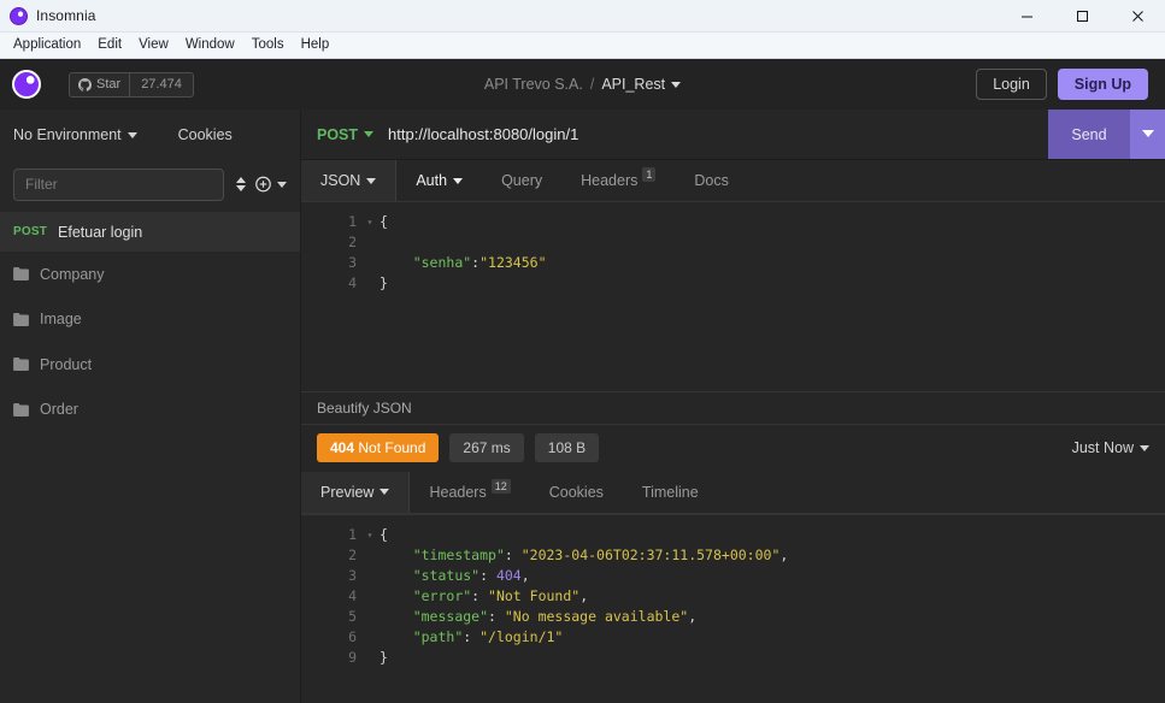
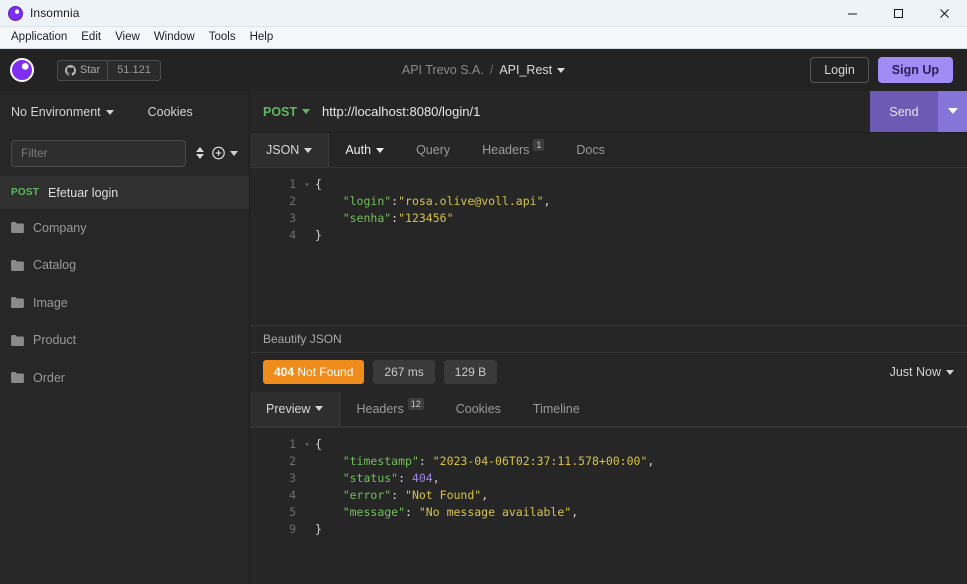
  Insomnia
  Application
  Edit
  View
  Window
  Tools
  Help
  Star
- 27.474
+ 51.121
  API Trevo S.A.
  /
  API_Rest
  Login
  Sign Up
  No Environment
  Cookies
  Filter
  POST
  Efetuar login
  Company
+ Catalog
  Image
  Product
  Order
  POST
  http://localhost:8080/login/1
  Send
  JSON
  Auth
  Query
  Headers
  1
  Docs
  1
  ▾
  {
  2
+ "login":"rosa.olive@voll.api",
  3
  "senha":"123456"
  4
  }
  Beautify JSON
  404 Not Found
  267 ms
- 108 B
+ 129 B
  Just Now
  Preview
  Headers
  12
  Cookies
  Timeline
  1
  ▾
  {
  2
  "timestamp": "2023-04-06T02:37:11.578+00:00",
  3
  "status": 404,
  4
  "error": "Not Found",
  5
  "message": "No message available",
- 6
- "path": "/login/1"
  9
  }
